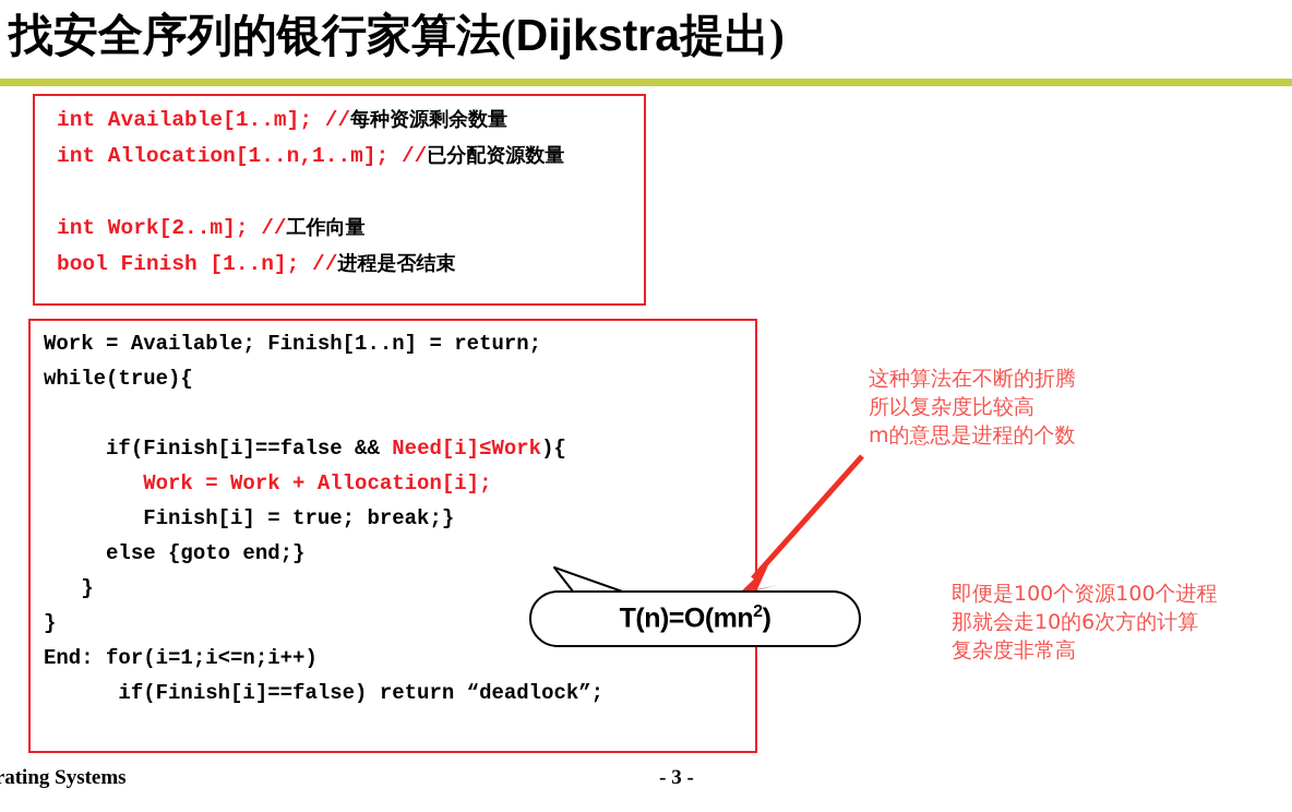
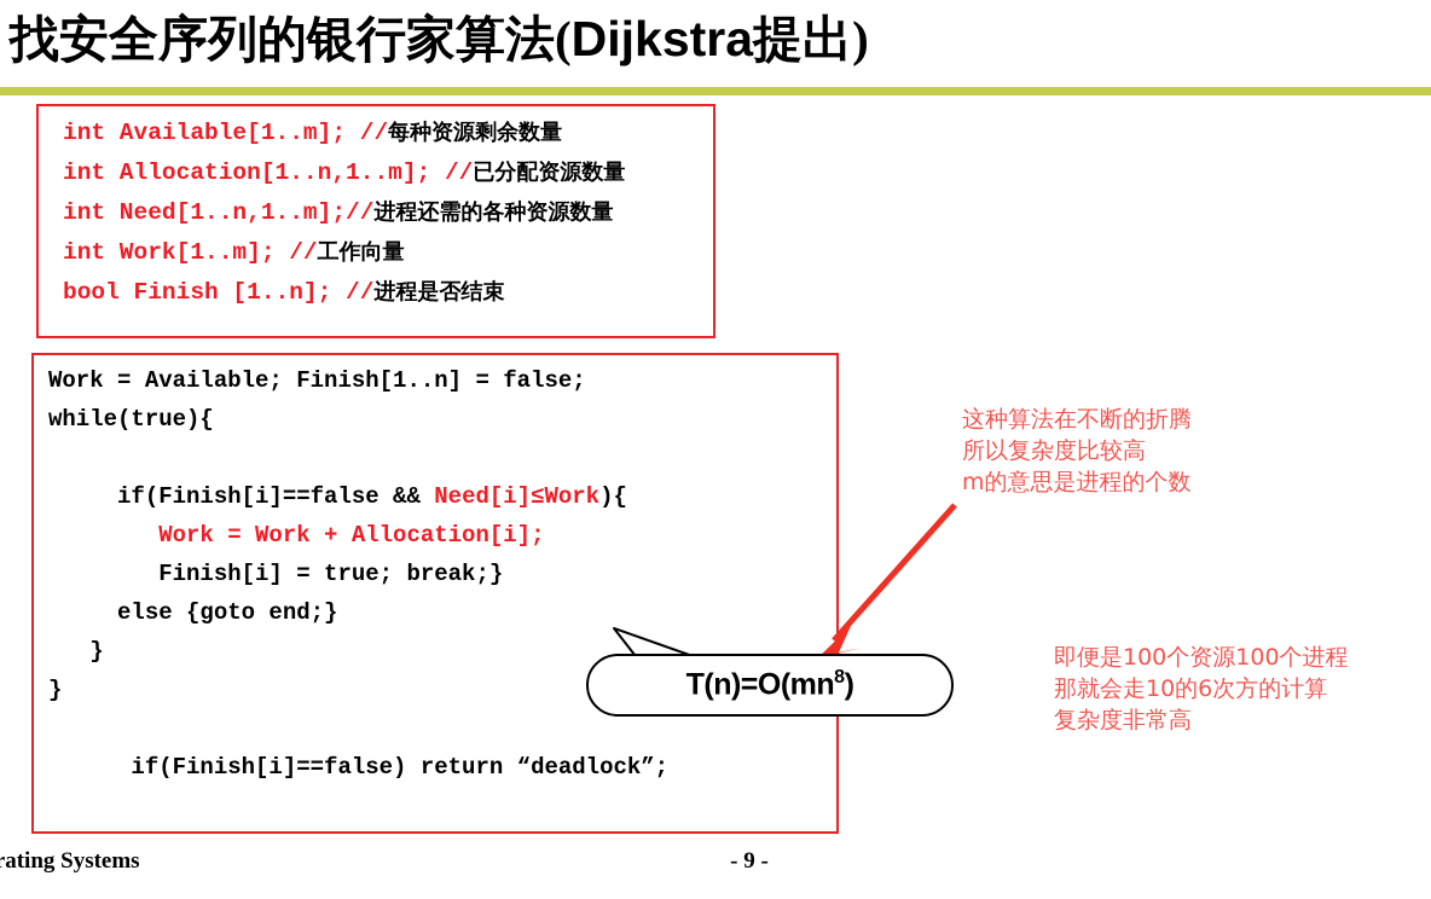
  找安全序列的银行家算法(Dijkstra提出)
  int Available[1..m]; //每种资源剩余数量
  int Allocation[1..n,1..m]; //已分配资源数量
+ int Need[1..n,1..m];//进程还需的各种资源数量
- int Work[2..m]; //工作向量
+ int Work[1..m]; //工作向量
  bool Finish [1..n]; //进程是否结束
- Work = Available; Finish[1..n] = return;
+ Work = Available; Finish[1..n] = false;
  while(true){
  if(Finish[i]==false && Need[i]≤Work){
  Work = Work + Allocation[i];
  Finish[i] = true; break;}
  else {goto end;}
  }
  }
- End: for(i=1;i<=n;i++)
  if(Finish[i]==false) return “deadlock”;
- T(n)=O(mn2)
+ T(n)=O(mn8)
  这种算法在不断的折腾
  所以复杂度比较高
  m的意思是进程的个数
  即便是100个资源100个进程
  那就会走10的6次方的计算
  复杂度非常高
  ating Systems
- - 3 -
+ - 9 -
